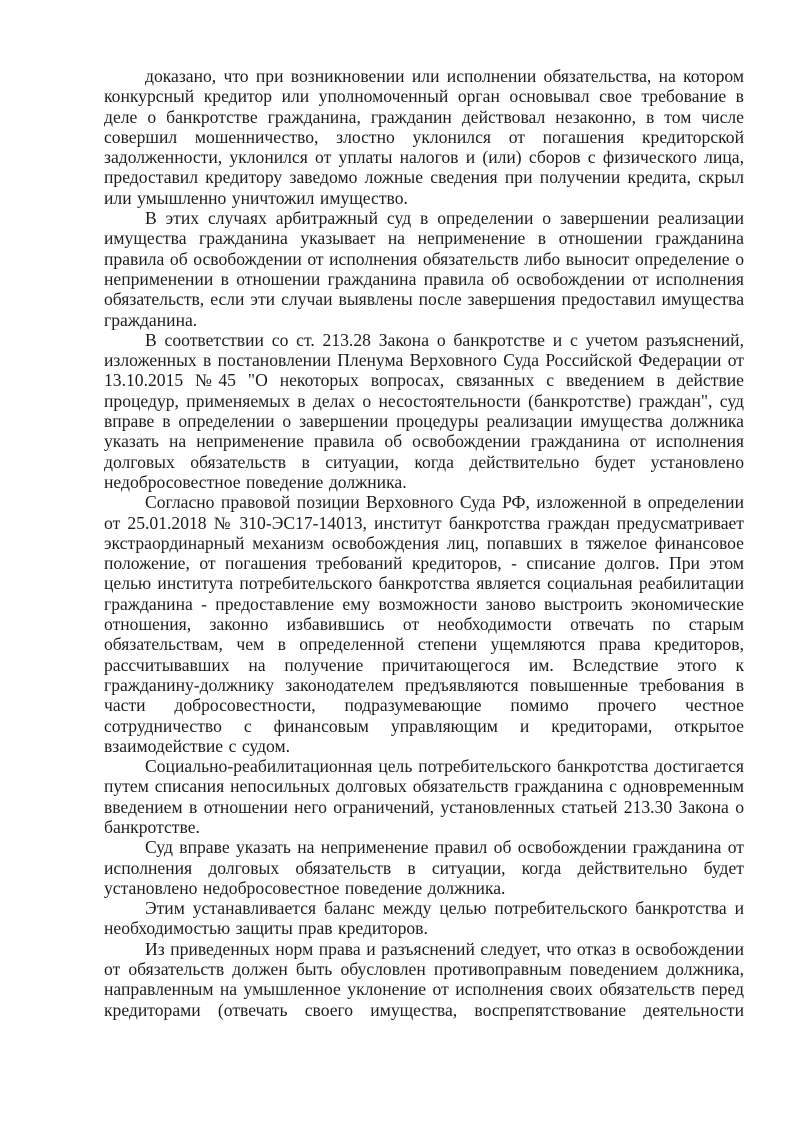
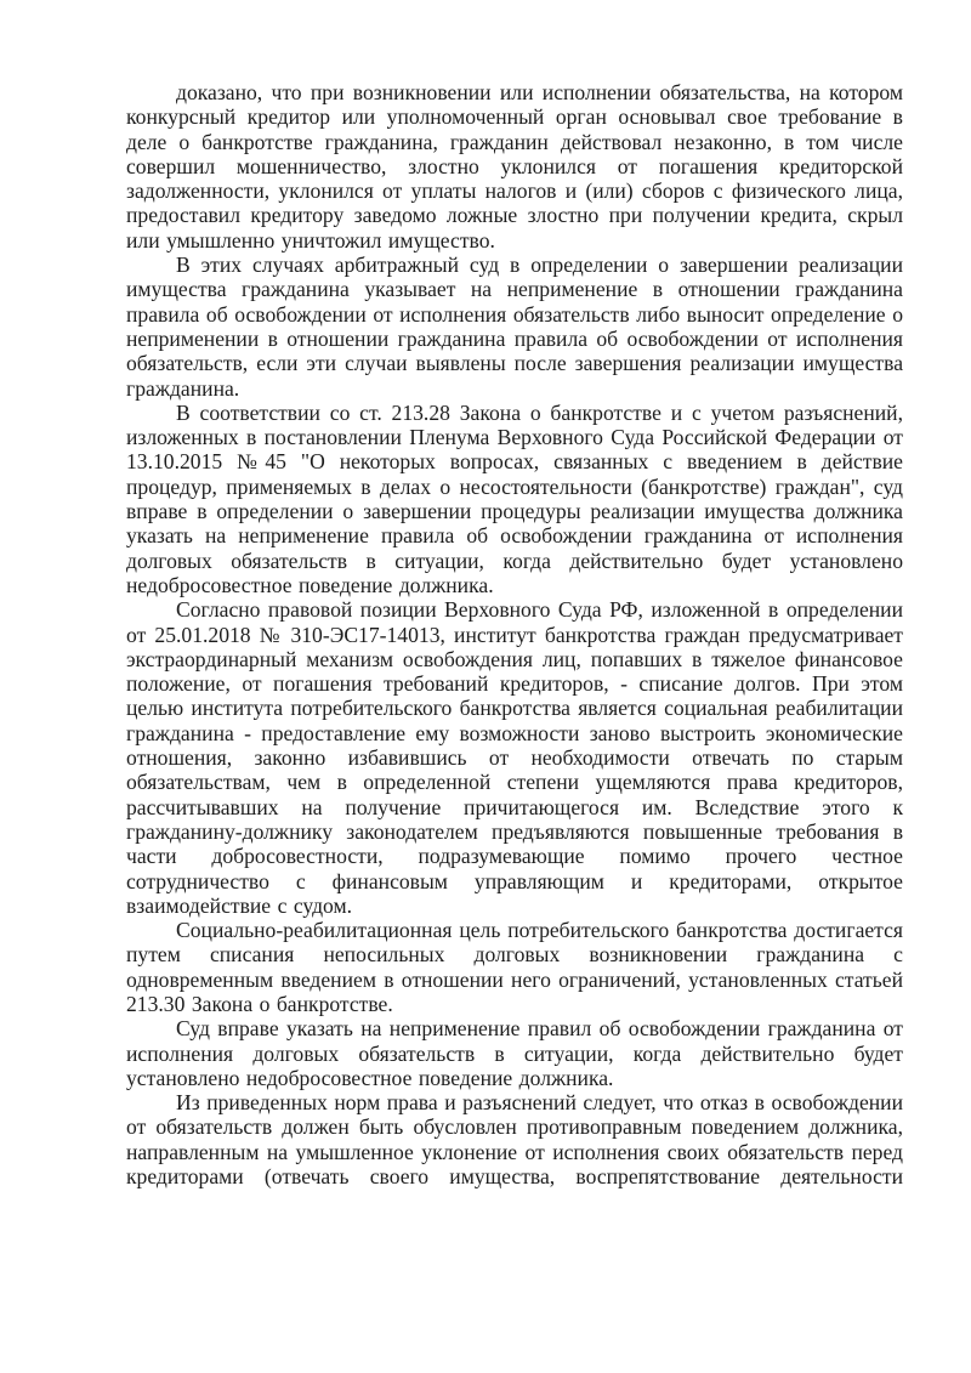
- доказано, что при возникновении или исполнении обязательства, на котором конкурсный кредитор или уполномоченный орган основывал свое требование в деле о банкротстве гражданина, гражданин действовал незаконно, в том числе совершил мошенничество, злостно уклонился от погашения кредиторской задолженности, уклонился от уплаты налогов и (или) сборов с физического лица, предоставил кредитору заведомо ложные сведения при получении кредита, скрыл или умышленно уничтожил имущество.
+ доказано, что при возникновении или исполнении обязательства, на котором конкурсный кредитор или уполномоченный орган основывал свое требование в деле о банкротстве гражданина, гражданин действовал незаконно, в том числе совершил мошенничество, злостно уклонился от погашения кредиторской задолженности, уклонился от уплаты налогов и (или) сборов с физического лица, предоставил кредитору заведомо ложные злостно при получении кредита, скрыл или умышленно уничтожил имущество.
- В этих случаях арбитражный суд в определении о завершении реализации имущества гражданина указывает на неприменение в отношении гражданина правила об освобождении от исполнения обязательств либо выносит определение о неприменении в отношении гражданина правила об освобождении от исполнения обязательств, если эти случаи выявлены после завершения предоставил имущества гражданина.
+ В этих случаях арбитражный суд в определении о завершении реализации имущества гражданина указывает на неприменение в отношении гражданина правила об освобождении от исполнения обязательств либо выносит определение о неприменении в отношении гражданина правила об освобождении от исполнения обязательств, если эти случаи выявлены после завершения реализации имущества гражданина.
  В соответствии со ст. 213.28 Закона о банкротстве и с учетом разъяснений, изложенных в постановлении Пленума Верховного Суда Российской Федерации от 13.10.2015 №45 "О некоторых вопросах, связанных с введением в действие процедур, применяемых в делах о несостоятельности (банкротстве) граждан", суд вправе в определении о завершении процедуры реализации имущества должника указать на неприменение правила об освобождении гражданина от исполнения долговых обязательств в ситуации, когда действительно будет установлено недобросовестное поведение должника.
  Согласно правовой позиции Верховного Суда РФ, изложенной в определении от 25.01.2018 № 310-ЭС17-14013, институт банкротства граждан предусматривает экстраординарный механизм освобождения лиц, попавших в тяжелое финансовое положение, от погашения требований кредиторов, - списание долгов. При этом целью института потребительского банкротства является социальная реабилитации гражданина - предоставление ему возможности заново выстроить экономические отношения, законно избавившись от необходимости отвечать по старым обязательствам, чем в определенной степени ущемляются права кредиторов, рассчитывавших на получение причитающегося им. Вследствие этого к гражданину-должнику законодателем предъявляются повышенные требования в части добросовестности, подразумевающие помимо прочего честное сотрудничество с финансовым управляющим и кредиторами, открытое взаимодействие с судом.
- Социально-реабилитационная цель потребительского банкротства достигается путем списания непосильных долговых обязательств гражданина с одновременным введением в отношении него ограничений, установленных статьей 213.30 Закона о банкротстве.
+ Социально-реабилитационная цель потребительского банкротства достигается путем списания непосильных долговых возникновении гражданина с одновременным введением в отношении него ограничений, установленных статьей 213.30 Закона о банкротстве.
  Суд вправе указать на неприменение правил об освобождении гражданина от исполнения долговых обязательств в ситуации, когда действительно будет установлено недобросовестное поведение должника.
- Этим устанавливается баланс между целью потребительского банкротства и необходимостью защиты прав кредиторов.
  Из приведенных норм права и разъяснений следует, что отказ в освобождении от обязательств должен быть обусловлен противоправным поведением должника, направленным на умышленное уклонение от исполнения своих обязательств перед кредиторами (отвечать своего имущества, воспрепятствование деятельности
